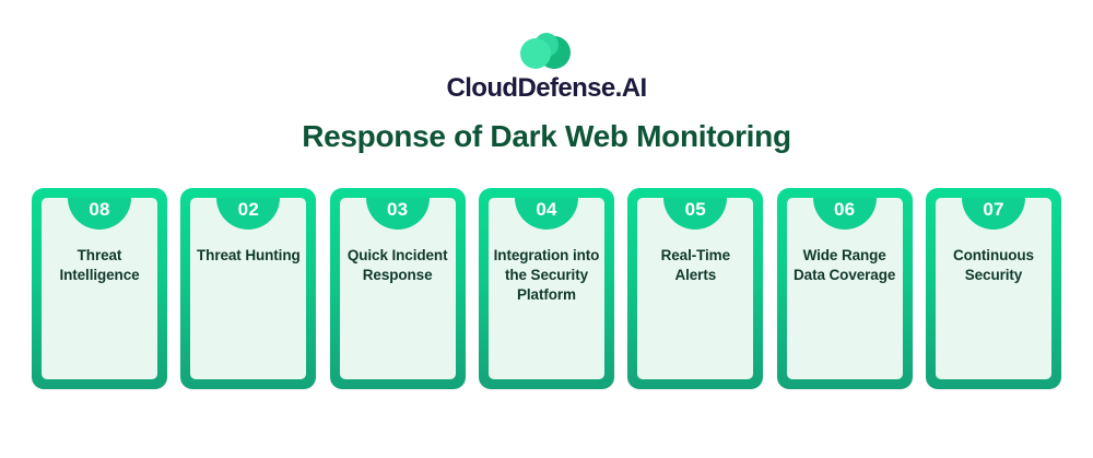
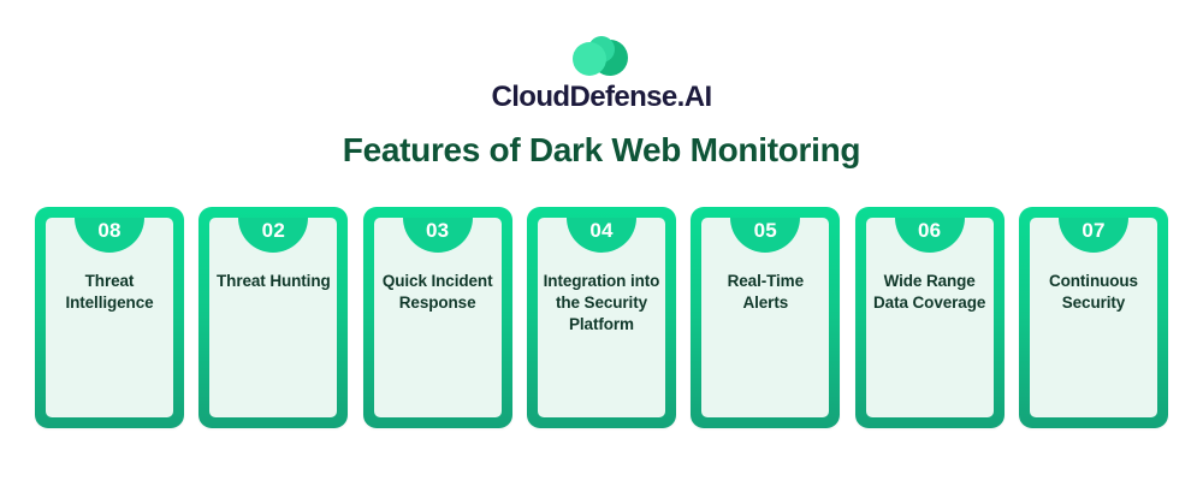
  CloudDefense.AI
- Response of Dark Web Monitoring
+ Features of Dark Web Monitoring
  08
  Threat Intelligence
  02
  Threat Hunting
  03
  Quick Incident Response
  04
  Integration into the Security Platform
  05
  Real-Time Alerts
  06
  Wide Range Data Coverage
  07
  Continuous Security
